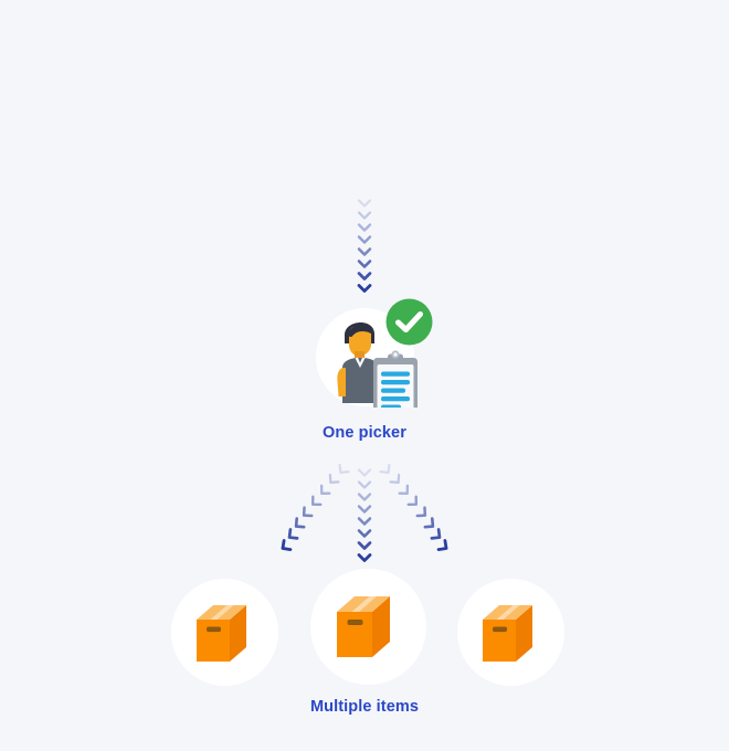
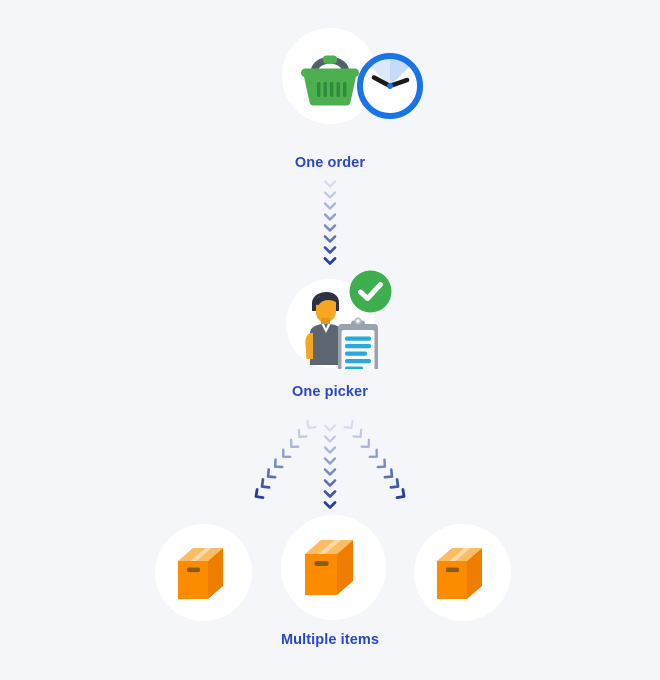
+ One order
  One picker
  Multiple items
